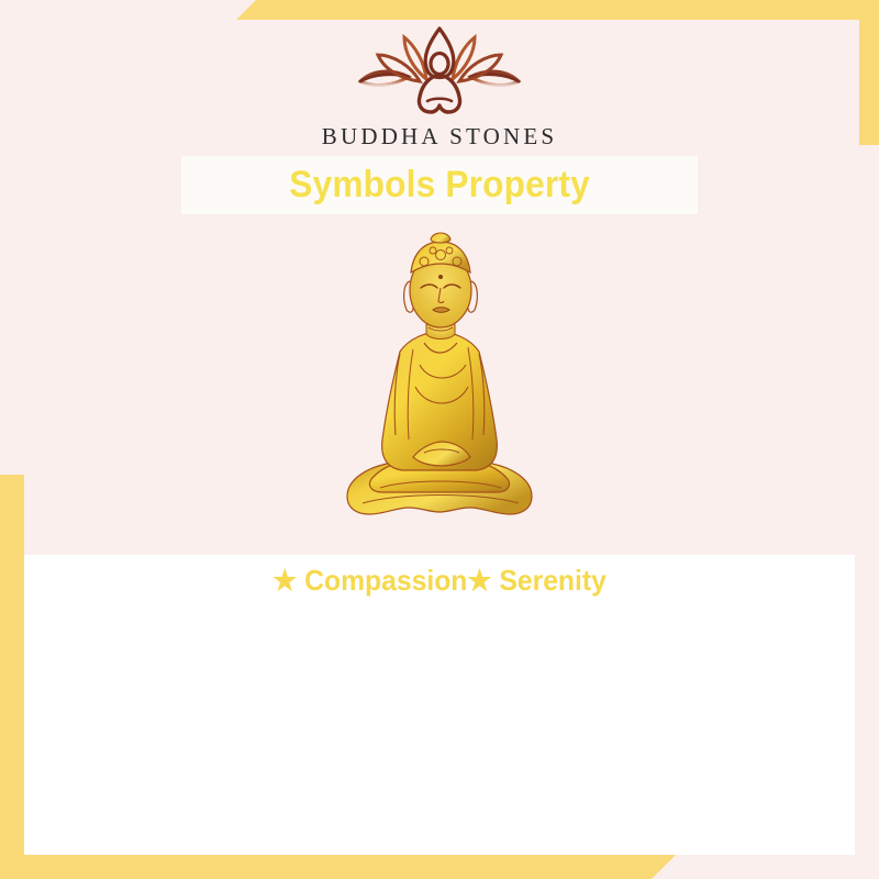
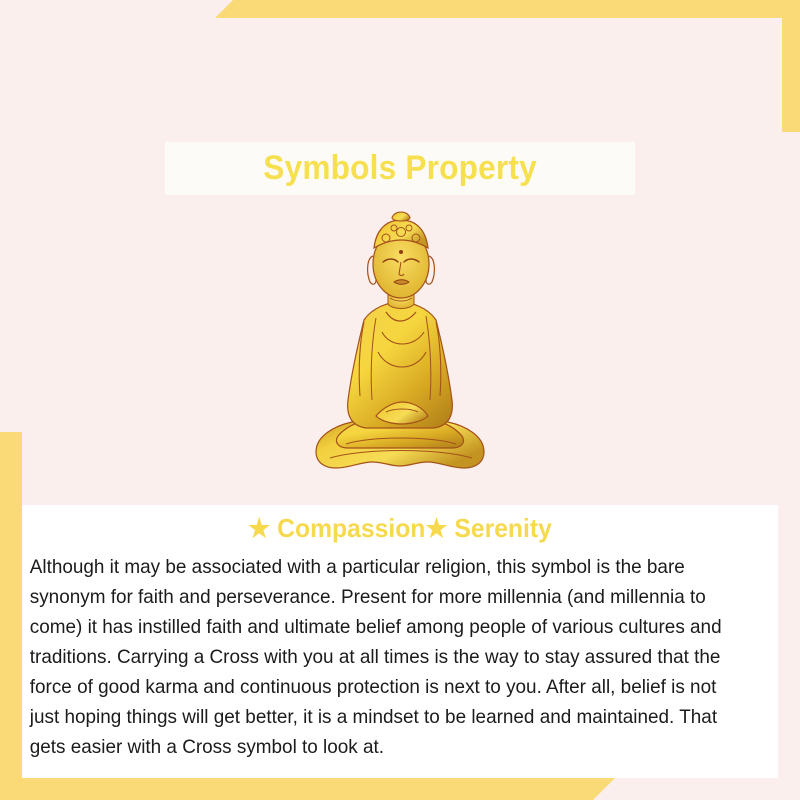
- BUDDHA STONES
  Symbols Property
  ★ Compassion★ Serenity
+ Although it may be associated with a particular religion, this symbol is the bare synonym for faith and perseverance. Present for more millennia (and millennia to come) it has instilled faith and ultimate belief among people of various cultures and traditions. Carrying a Cross with you at all times is the way to stay assured that the force of good karma and continuous protection is next to you. After all, belief is not just hoping things will get better, it is a mindset to be learned and maintained. That gets easier with a Cross symbol to look at.
